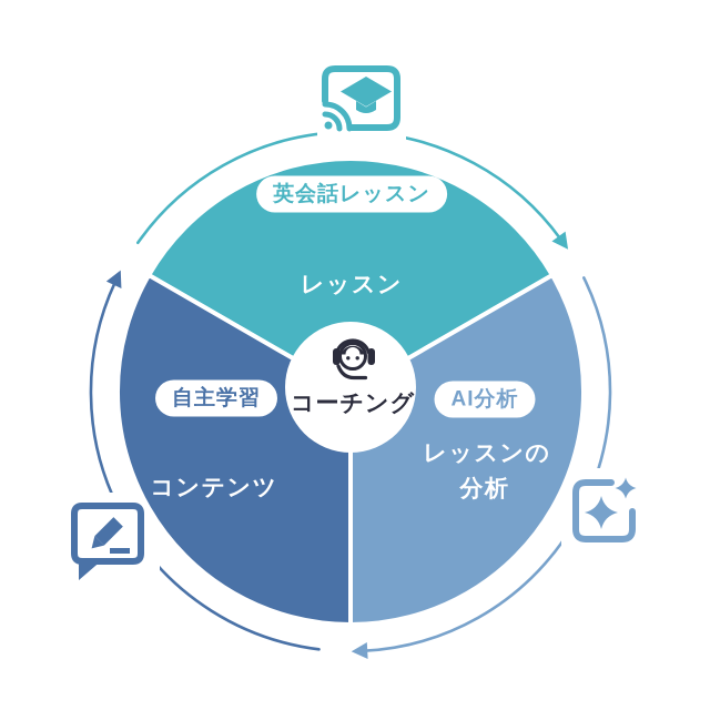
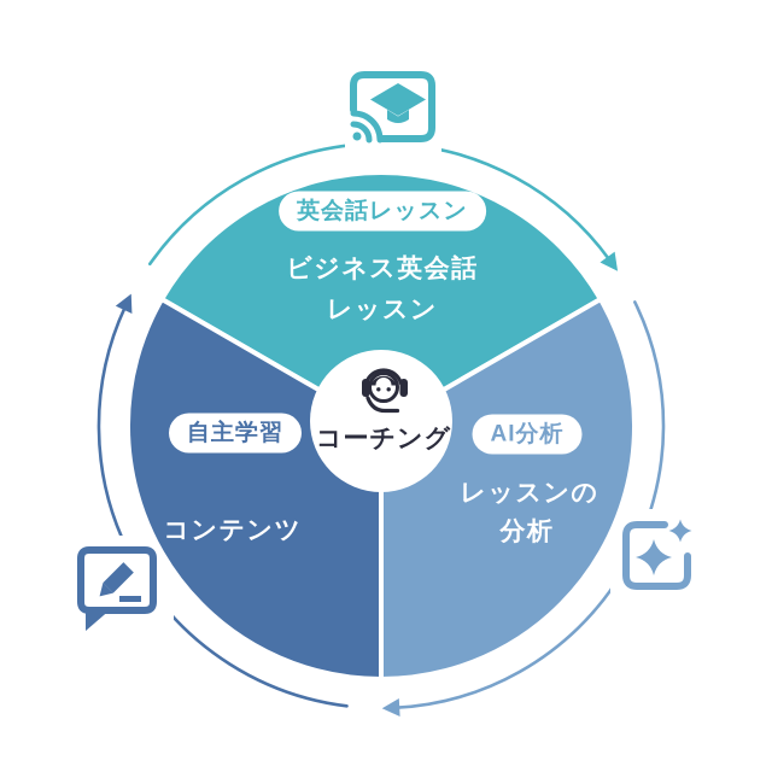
  英会話レッスン
+ ビジネス英会話
  レッスン
  自主学習
  コンテンツ
  AI分析
  レッスンの
  分析
  コーチング
